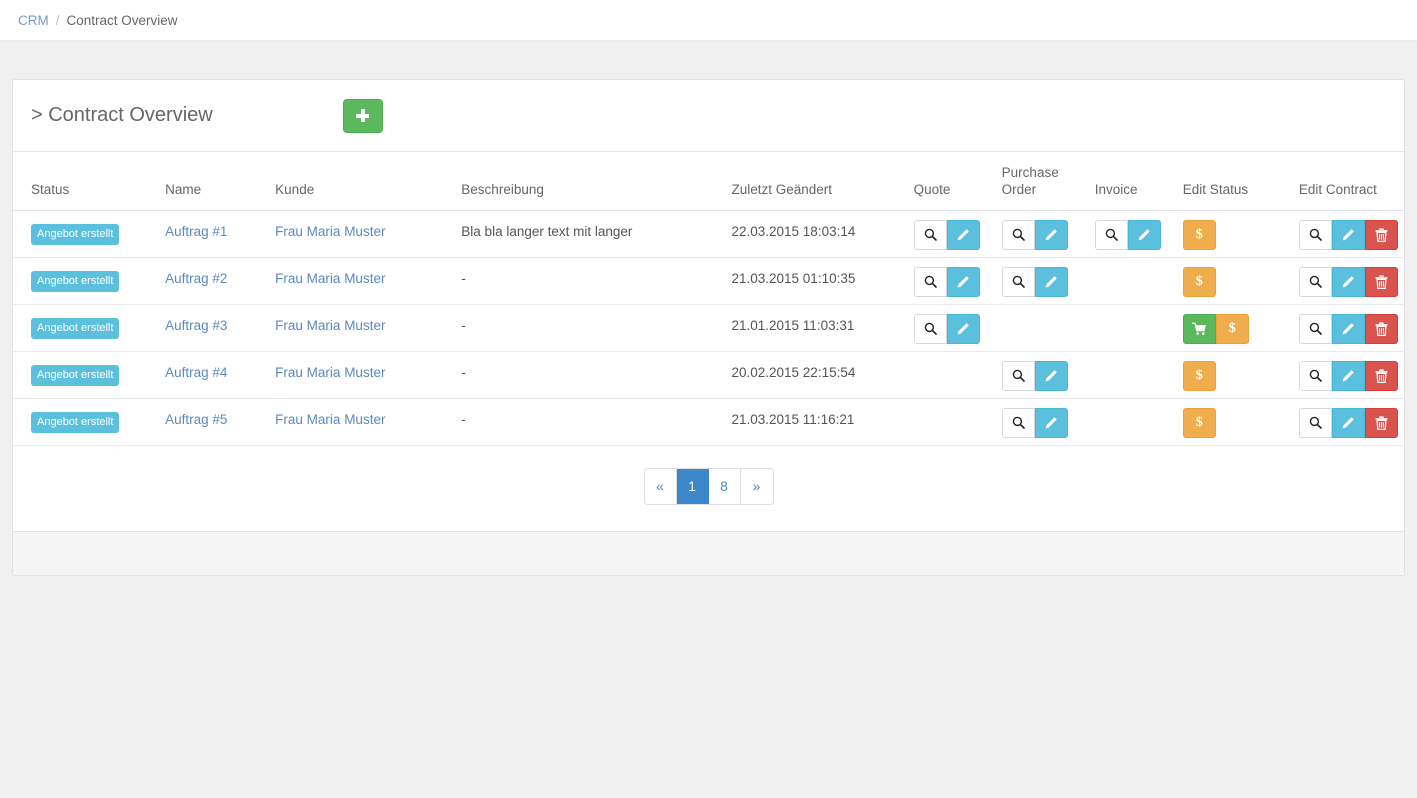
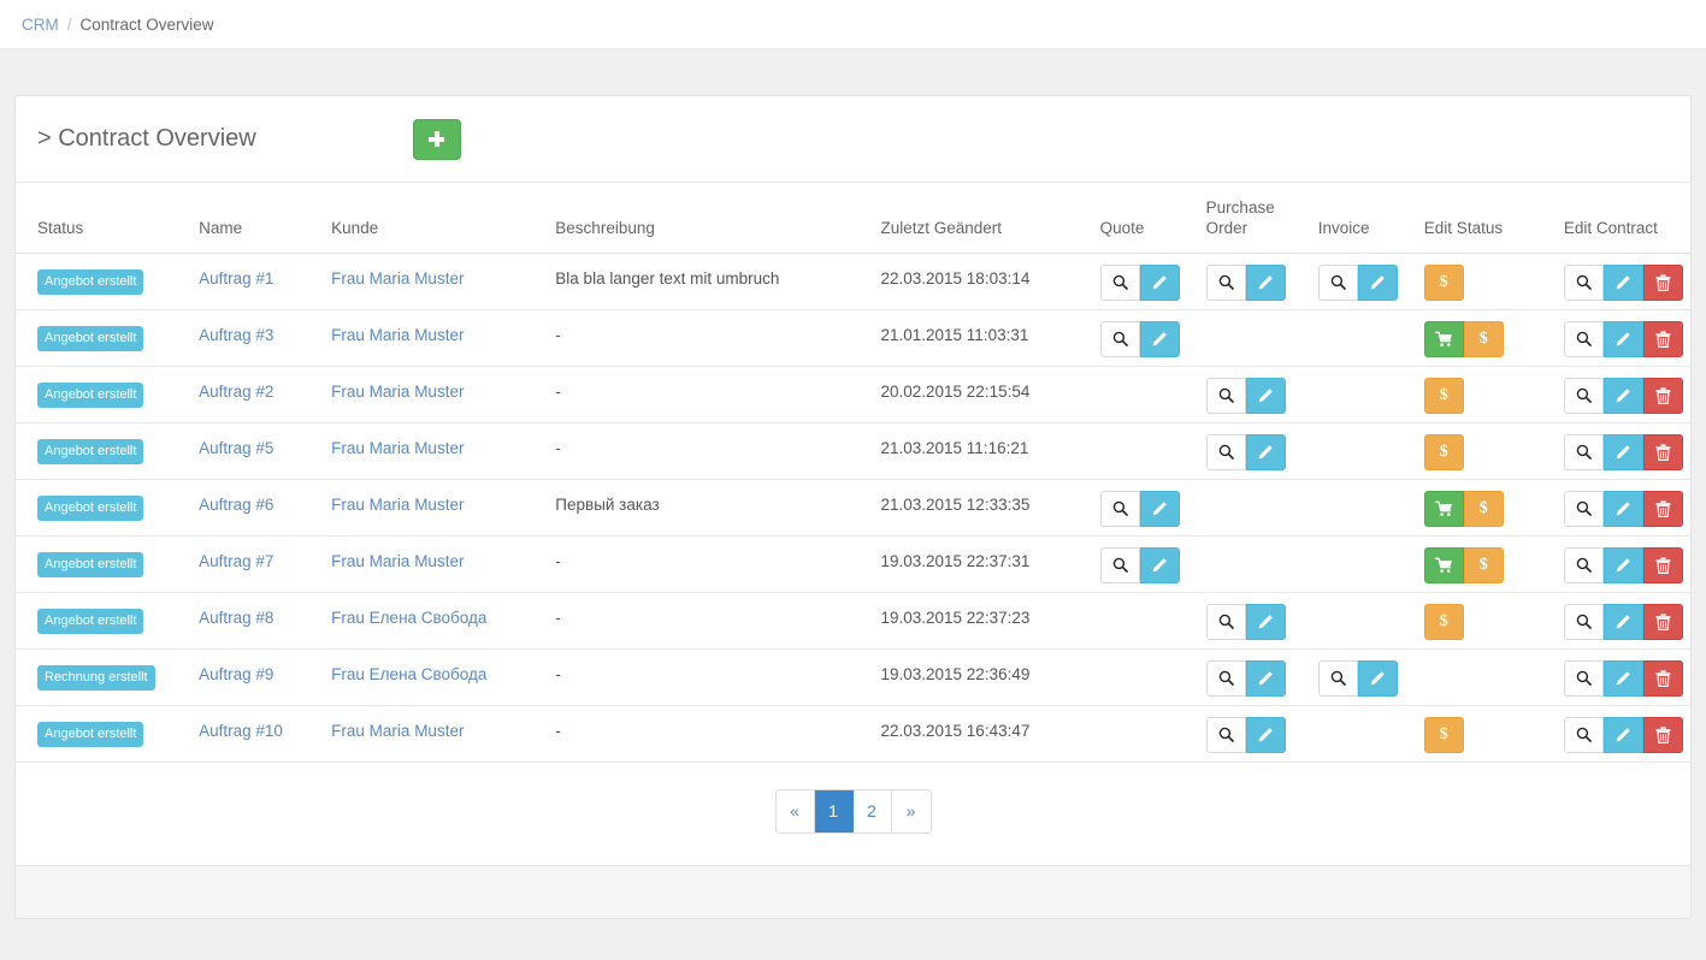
  CRM
  /
  Contract Overview
  > Contract Overview
  Status	Name	Kunde	Beschreibung	Zuletzt Geändert	Quote	Purchase Order	Invoice	Edit Status	Edit Contract
- Angebot erstellt	Auftrag #1	Frau Maria Muster	Bla bla langer text mit langer	22.03.2015 18:03:14				$
+ Angebot erstellt	Auftrag #1	Frau Maria Muster	Bla bla langer text mit umbruch	22.03.2015 18:03:14				$
- Angebot erstellt	Auftrag #2	Frau Maria Muster	-	21.03.2015 01:10:35				$
  Angebot erstellt	Auftrag #3	Frau Maria Muster	-	21.01.2015 11:03:31				$
- Angebot erstellt	Auftrag #4	Frau Maria Muster	-	20.02.2015 22:15:54				$
+ Angebot erstellt	Auftrag #2	Frau Maria Muster	-	20.02.2015 22:15:54				$
  Angebot erstellt	Auftrag #5	Frau Maria Muster	-	21.03.2015 11:16:21				$
+ Angebot erstellt	Auftrag #6	Frau Maria Muster	Первый заказ	21.03.2015 12:33:35				$
+ Angebot erstellt	Auftrag #7	Frau Maria Muster	-	19.03.2015 22:37:31				$
+ Angebot erstellt	Auftrag #8	Frau Елена Свобода	-	19.03.2015 22:37:23				$
+ Rechnung erstellt	Auftrag #9	Frau Елена Свобода	-	19.03.2015 22:36:49
+ Angebot erstellt	Auftrag #10	Frau Maria Muster	-	22.03.2015 16:43:47				$
  «
  1
- 8
+ 2
  »
